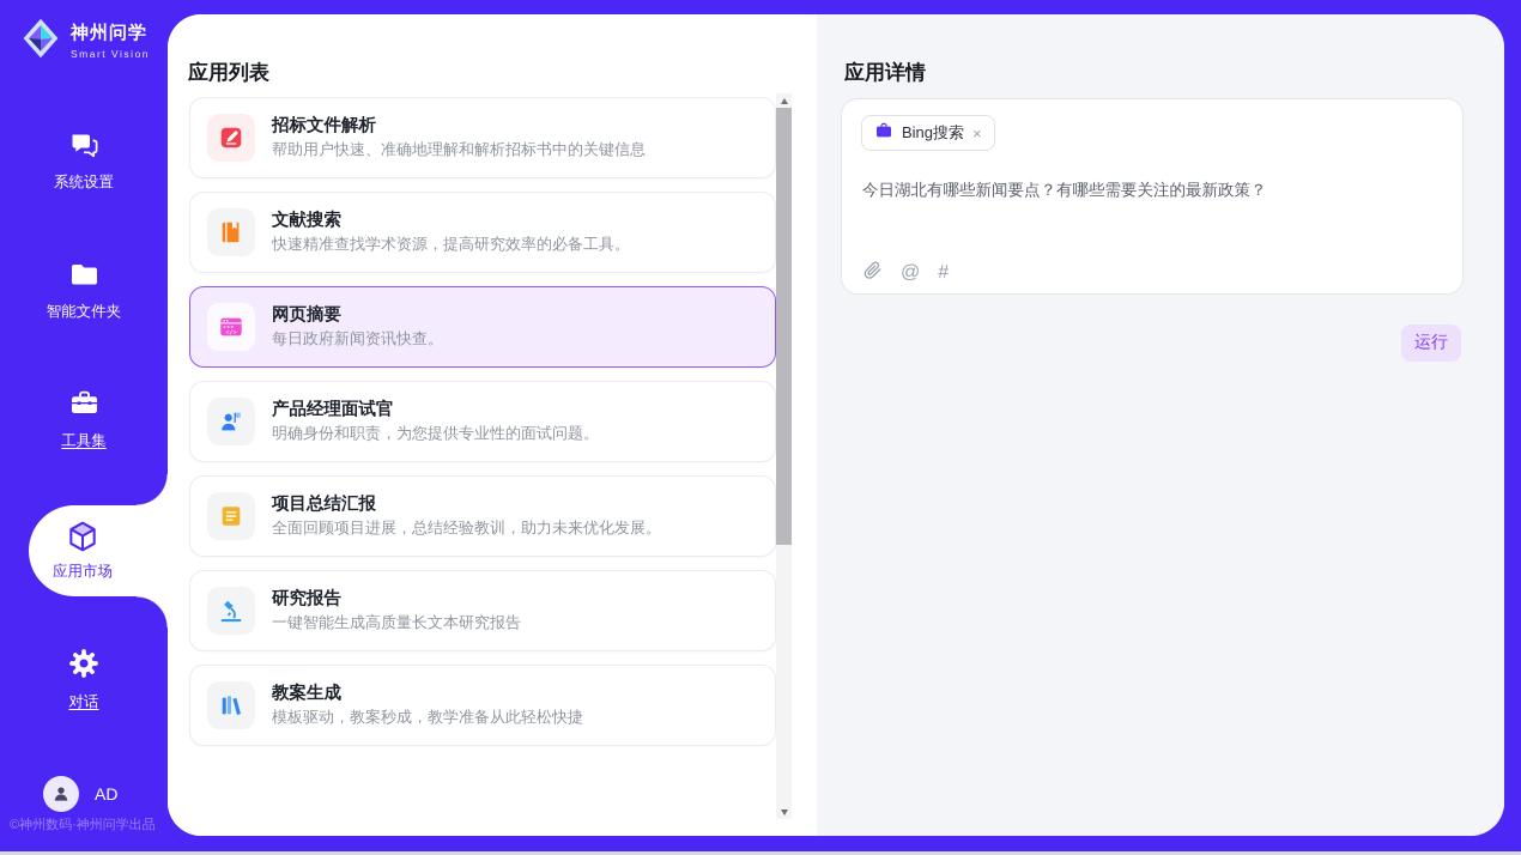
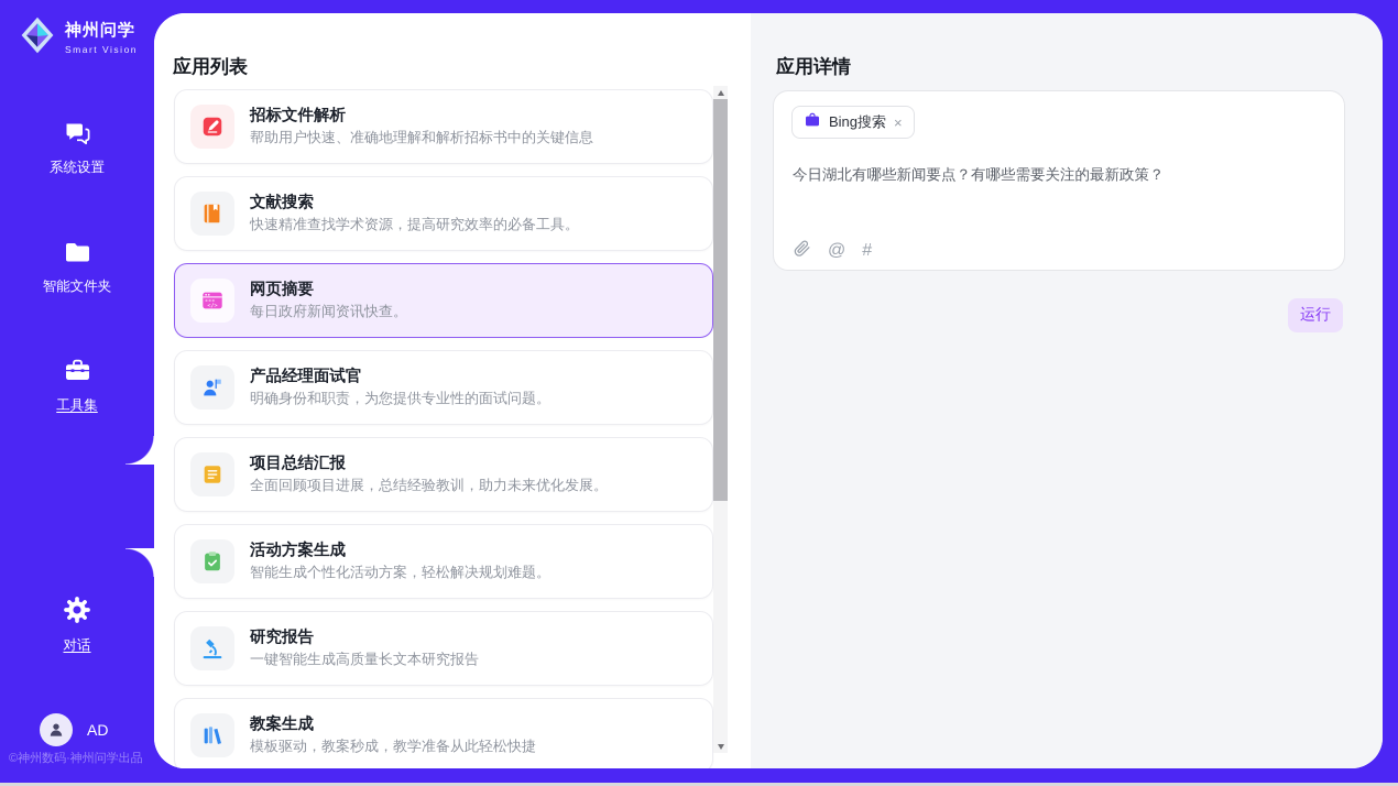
  神州问学
  Smart Vision
  系统设置
  智能文件夹
  工具集
- 应用市场
  对话
  AD
  ©神州数码·神州问学出品
  应用列表
  招标文件解析
  帮助用户快速、准确地理解和解析招标书中的关键信息
  文献搜索
  快速精准查找学术资源，提高研究效率的必备工具。
  网页摘要
  每日政府新闻资讯快查。
  产品经理面试官
  明确身份和职责，为您提供专业性的面试问题。
  项目总结汇报
  全面回顾项目进展，总结经验教训，助力未来优化发展。
+ 活动方案生成
+ 智能生成个性化活动方案，轻松解决规划难题。
  研究报告
  一键智能生成高质量长文本研究报告
  教案生成
  模板驱动，教案秒成，教学准备从此轻松快捷
  应用详情
  Bing搜索
  ×
  今日湖北有哪些新闻要点？有哪些需要关注的最新政策？
  @
  #
  运行
